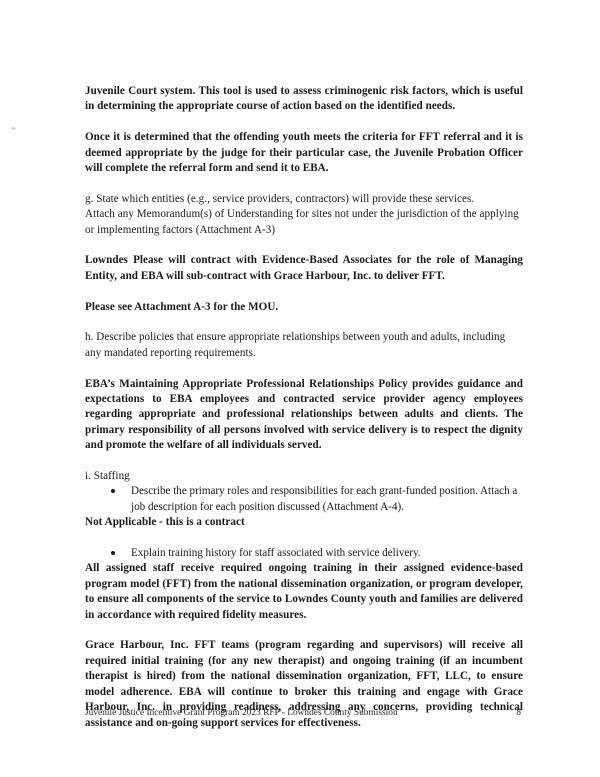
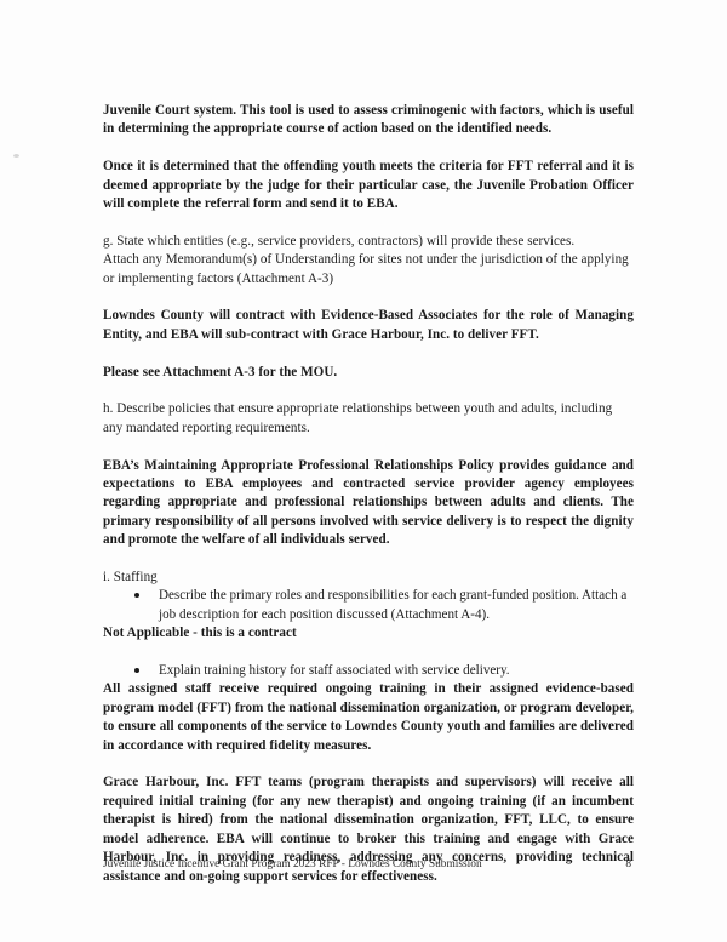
- Juvenile Court system. This tool is used to assess criminogenic risk factors, which is useful in determining the appropriate course of action based on the identified needs.
+ Juvenile Court system. This tool is used to assess criminogenic with factors, which is useful in determining the appropriate course of action based on the identified needs.
  Once it is determined that the offending youth meets the criteria for FFT referral and it is deemed appropriate by the judge for their particular case, the Juvenile Probation Officer will complete the referral form and send it to EBA.
  g. State which entities (e.g., service providers, contractors) will provide these services.
  Attach any Memorandum(s) of Understanding for sites not under the jurisdiction of the applying or implementing factors (Attachment A-3)
- Lowndes Please will contract with Evidence-Based Associates for the role of Managing Entity, and EBA will sub-contract with Grace Harbour, Inc. to deliver FFT.
+ Lowndes County will contract with Evidence-Based Associates for the role of Managing Entity, and EBA will sub-contract with Grace Harbour, Inc. to deliver FFT.
  Please see Attachment A-3 for the MOU.
  h. Describe policies that ensure appropriate relationships between youth and adults, including any mandated reporting requirements.
  EBA’s Maintaining Appropriate Professional Relationships Policy provides guidance and expectations to EBA employees and contracted service provider agency employees regarding appropriate and professional relationships between adults and clients. The primary responsibility of all persons involved with service delivery is to respect the dignity and promote the welfare of all individuals served.
  i. Staffing
  Describe the primary roles and responsibilities for each grant-funded position. Attach a job description for each position discussed (Attachment A-4).
  Not Applicable - this is a contract
  Explain training history for staff associated with service delivery.
  All assigned staff receive required ongoing training in their assigned evidence-based program model (FFT) from the national dissemination organization, or program developer, to ensure all components of the service to Lowndes County youth and families are delivered in accordance with required fidelity measures.
- Grace Harbour, Inc. FFT teams (program regarding and supervisors) will receive all required initial training (for any new therapist) and ongoing training (if an incumbent therapist is hired) from the national dissemination organization, FFT, LLC, to ensure model adherence. EBA will continue to broker this training and engage with Grace Harbour, Inc. in providing readiness, addressing any concerns, providing technical assistance and on-going support services for effectiveness.
+ Grace Harbour, Inc. FFT teams (program therapists and supervisors) will receive all required initial training (for any new therapist) and ongoing training (if an incumbent therapist is hired) from the national dissemination organization, FFT, LLC, to ensure model adherence. EBA will continue to broker this training and engage with Grace Harbour, Inc. in providing readiness, addressing any concerns, providing technical assistance and on-going support services for effectiveness.
  Juvenile Justice Incentive Grant Program 2023 RFP - Lowndes County Submission
  8
